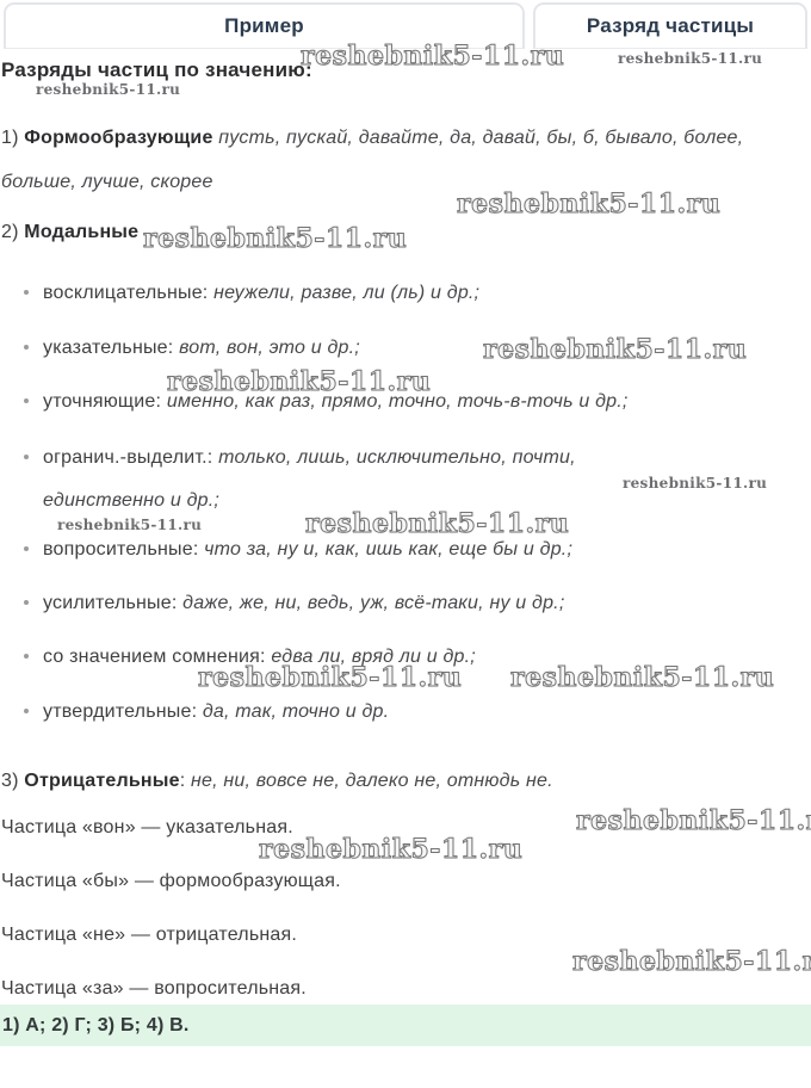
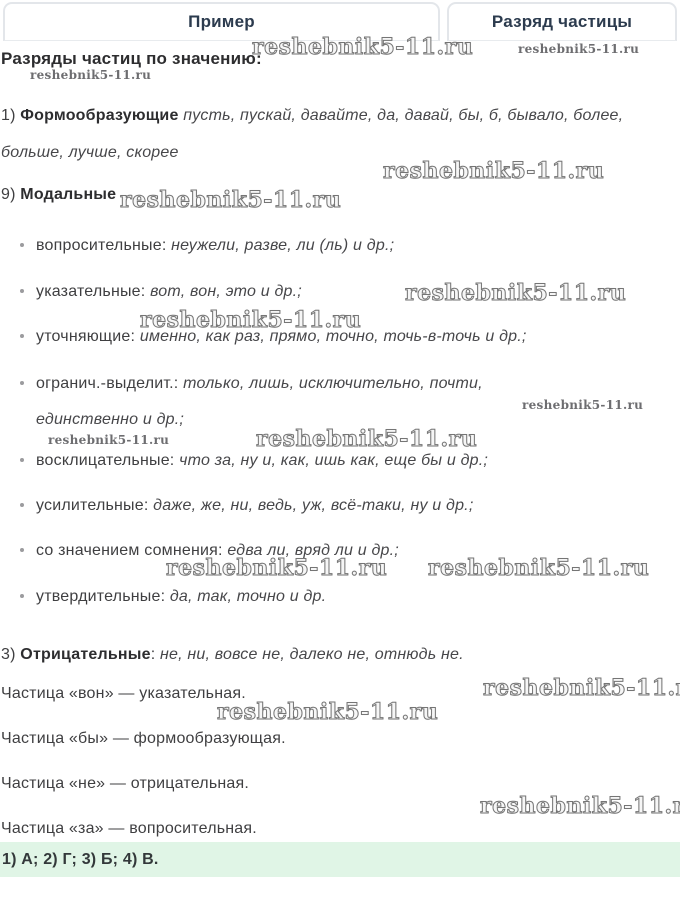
  Пример
  Разряд частицы
  Разряды частиц по значению:
  1) Формообразующие пусть, пускай, давайте, да, давай, бы, б, бывало, более, больше, лучше, скорее
- 2) Модальные
+ 9) Модальные
- восклицательные: неужели, разве, ли (ль) и др.;
+ вопросительные: неужели, разве, ли (ль) и др.;
  указательные: вот, вон, это и др.;
  уточняющие: именно, как раз, прямо, точно, точь-в-точь и др.;
  огранич.-выделит.: только, лишь, исключительно, почти, единственно и др.;
- вопросительные: что за, ну и, как, ишь как, еще бы и др.;
+ восклицательные: что за, ну и, как, ишь как, еще бы и др.;
  усилительные: даже, же, ни, ведь, уж, всё-таки, ну и др.;
  со значением сомнения: едва ли, вряд ли и др.;
  утвердительные: да, так, точно и др.
  3) Отрицательные: не, ни, вовсе не, далеко не, отнюдь не.
  Частица «вон» — указательная.
  Частица «бы» — формообразующая.
  Частица «не» — отрицательная.
  Частица «за» — вопросительная.
  1) А; 2) Г; 3) Б; 4) В.
  reshebnik5-11.ru
  reshebnik5-11.ru
  reshebnik5-11.ru
  reshebnik5-11.ru
  reshebnik5-11.ru
  reshebnik5-11.ru
  reshebnik5-11.ru
  reshebnik5-11.ru
  reshebnik5-11.ru
  reshebnik5-11.ru
  reshebnik5-11.ru
  reshebnik5-11.ru
  reshebnik5-11.
  reshebnik5-11.ru
  reshebnik5-11.r
